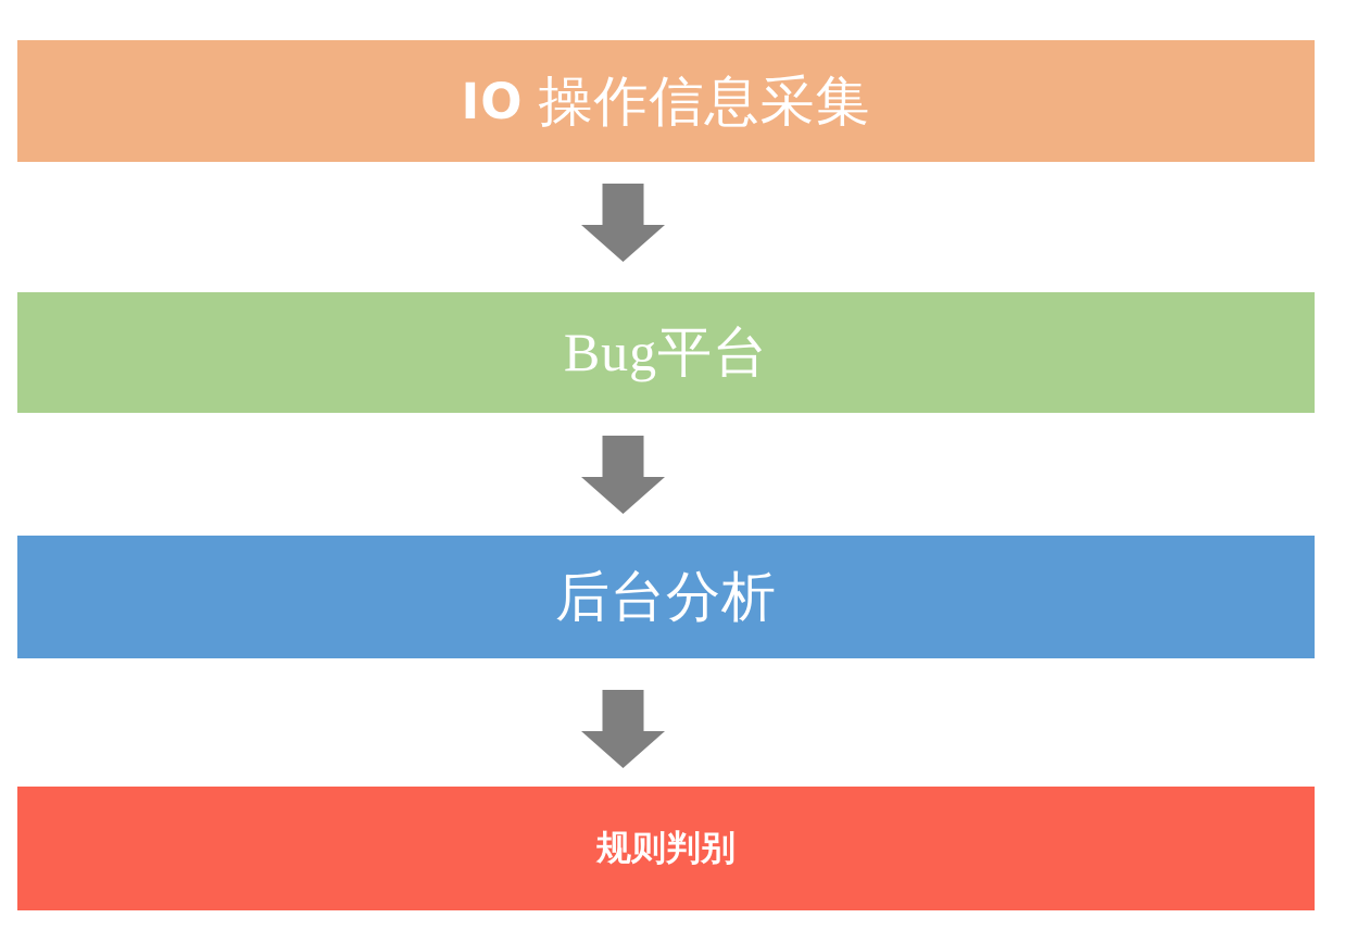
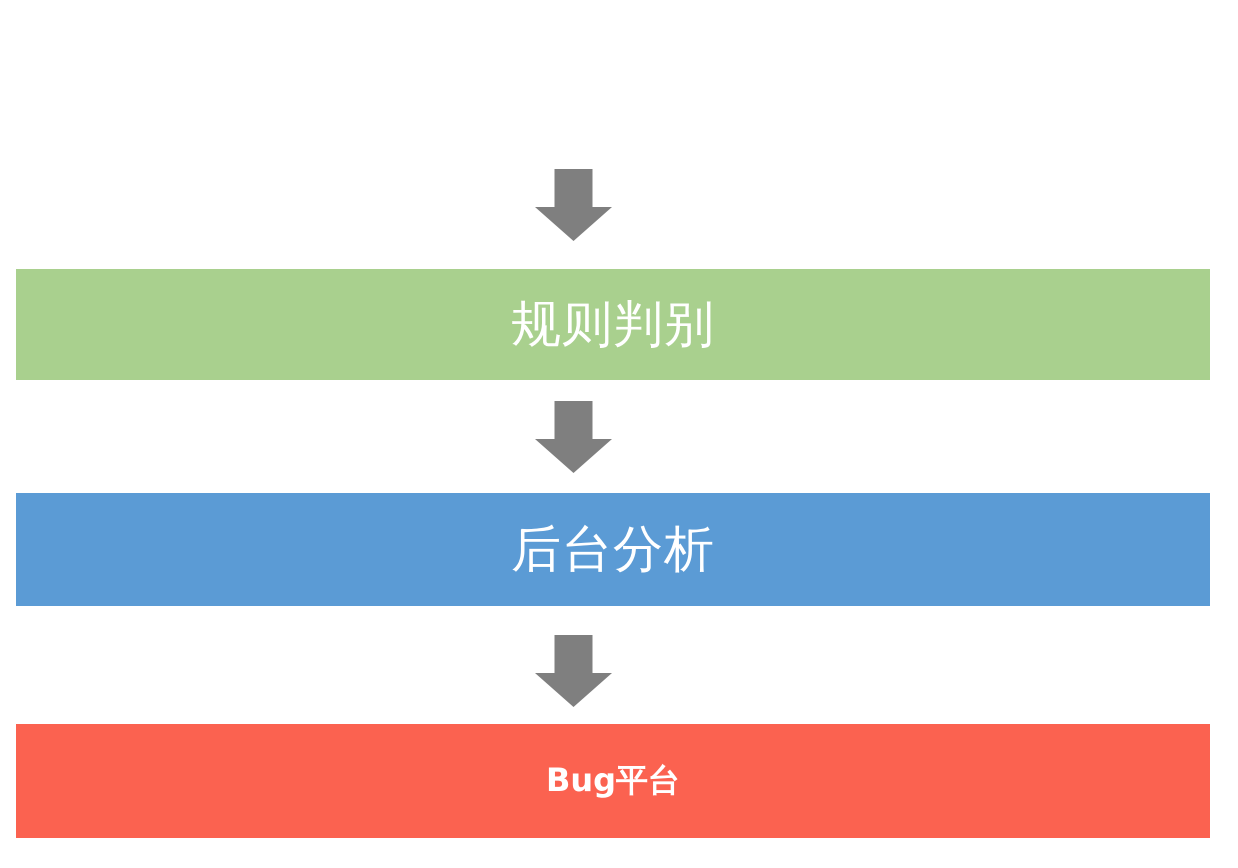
- IO
- 操作信息采集
- Bug平台
+ 规则判别
  后台分析
- 规则判别
+ Bug平台
